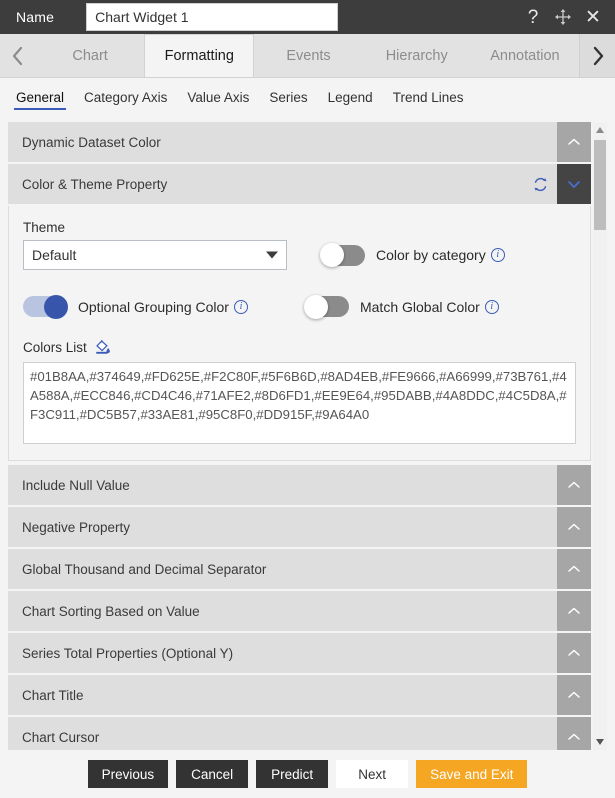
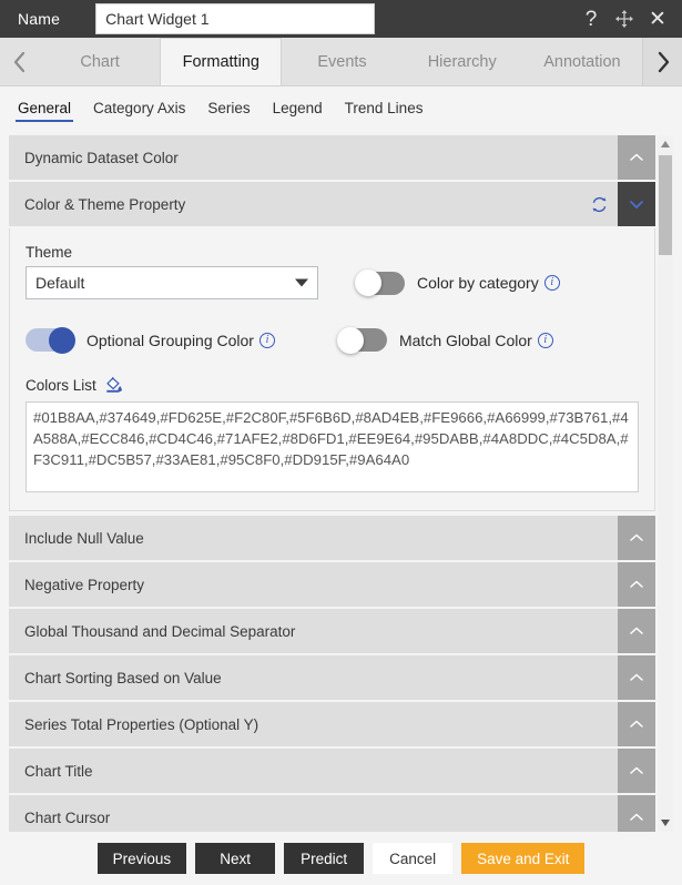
  Name
  Chart Widget 1
  ?
  ✕
  Chart
  Formatting
  Events
  Hierarchy
  Annotation
  General
  Category Axis
- Value Axis
  Series
  Legend
  Trend Lines
  Dynamic Dataset Color
  Color & Theme Property
  Theme
  Default
  Color by category
  i
  Optional Grouping Color
  i
  Match Global Color
  i
  Colors List
  #01B8AA,#374649,#FD625E,#F2C80F,#5F6B6D,#8AD4EB,#FE9666,#A66999,#73B761,#4A588A,#ECC846,#CD4C46,#71AFE2,#8D6FD1,#EE9E64,#95DABB,#4A8DDC,#4C5D8A,#F3C911,#DC5B57,#33AE81,#95C8F0,#DD915F,#9A64A0
  Include Null Value
  Negative Property
  Global Thousand and Decimal Separator
  Chart Sorting Based on Value
  Series Total Properties (Optional Y)
  Chart Title
  Chart Cursor
  Previous
- Cancel
+ Next
  Predict
- Next
+ Cancel
  Save and Exit
